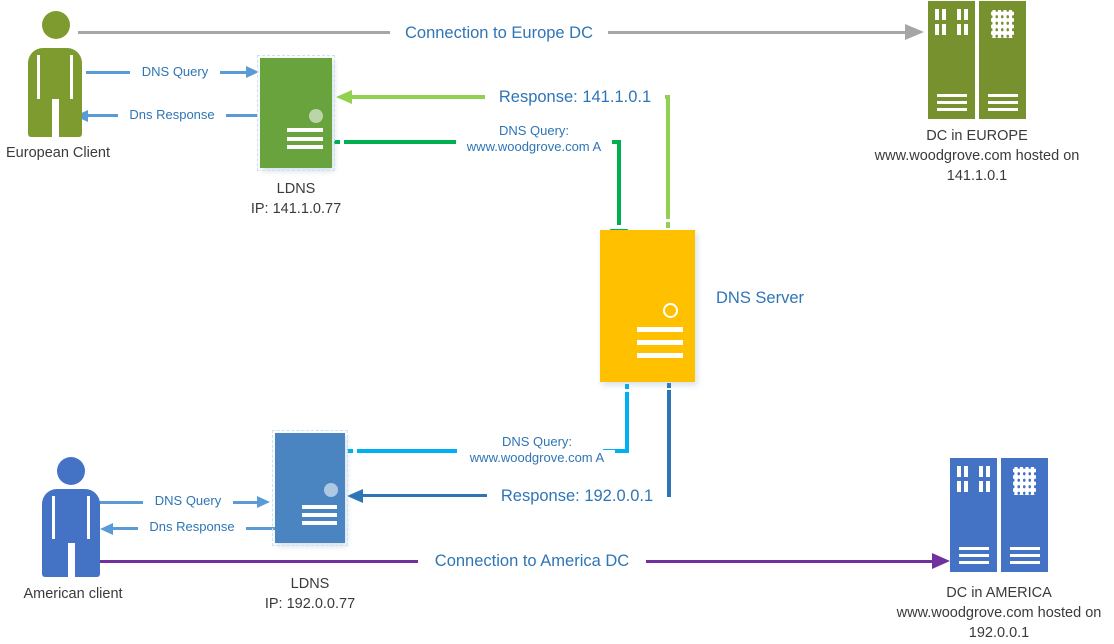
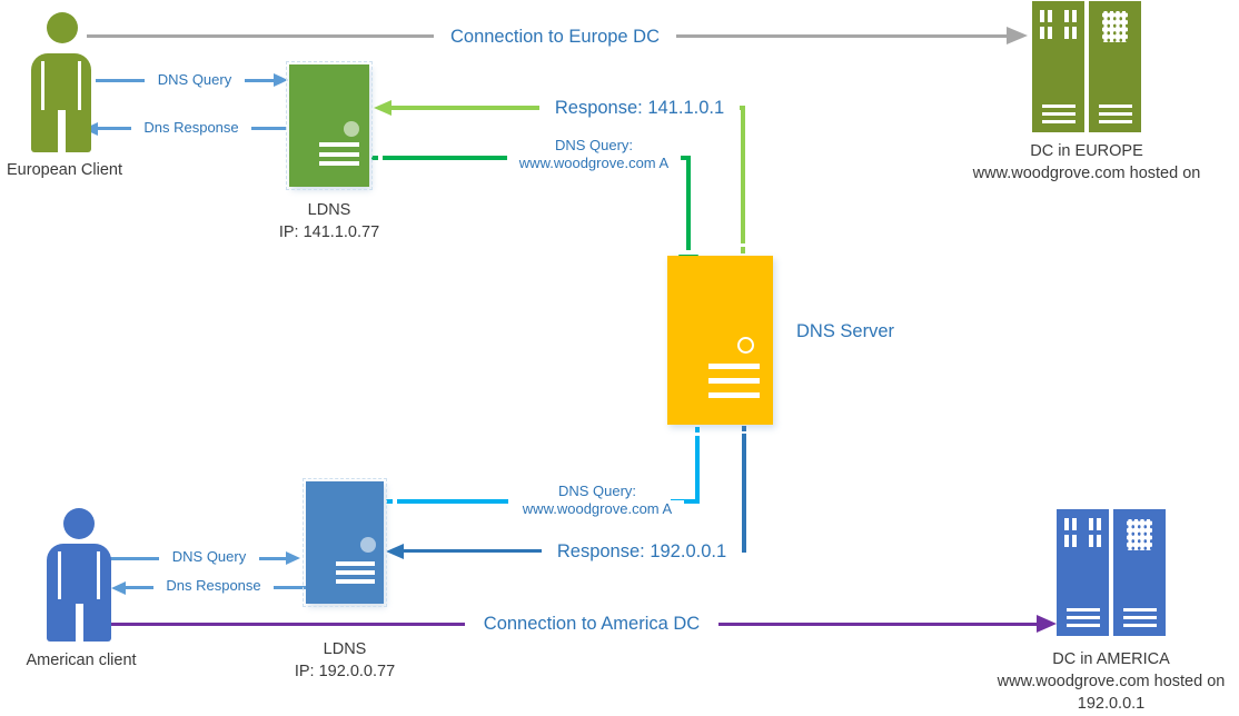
  European Client
  LDNS
  IP: 141.1.0.77
  DNS Server
  LDNS
  IP: 192.0.0.77
  American client
  DC in EUROPE
  www.woodgrove.com hosted on
- 141.1.0.1
  DC in AMERICA
  www.woodgrove.com hosted on
  192.0.0.1
  Connection to Europe DC
  Connection to America DC
  Response: 141.1.0.1
  Response: 192.0.0.1
  DNS Query:
  www.woodgrove.com A
  DNS Query:
  www.woodgrove.com A
  DNS Query
  Dns Response
  DNS Query
  Dns Response
